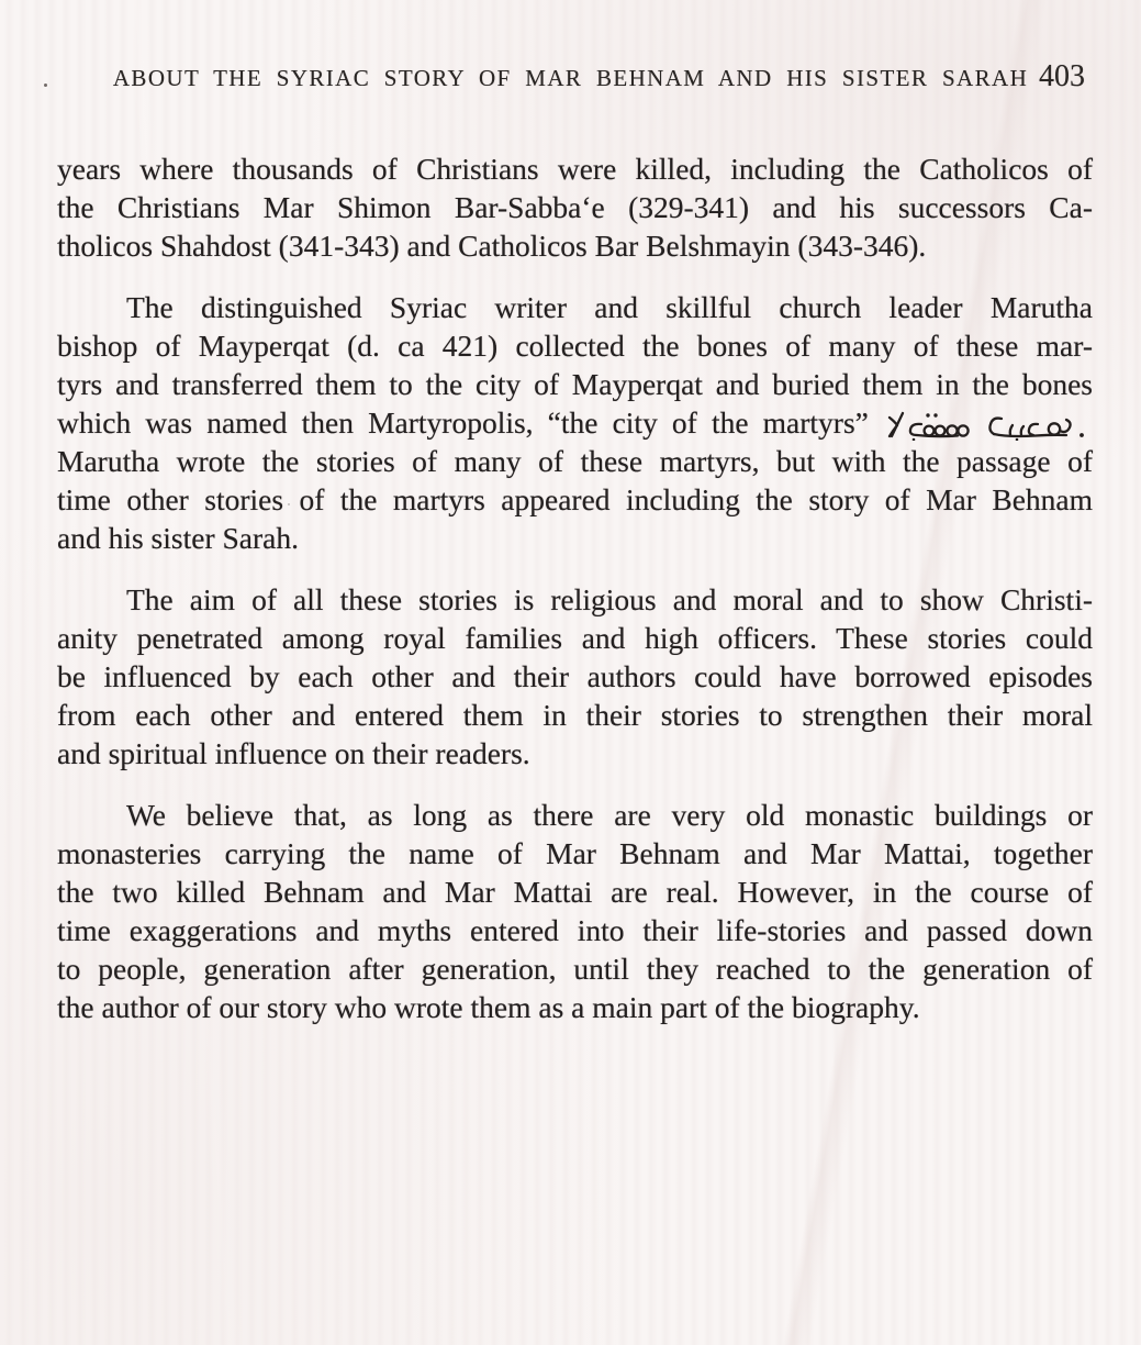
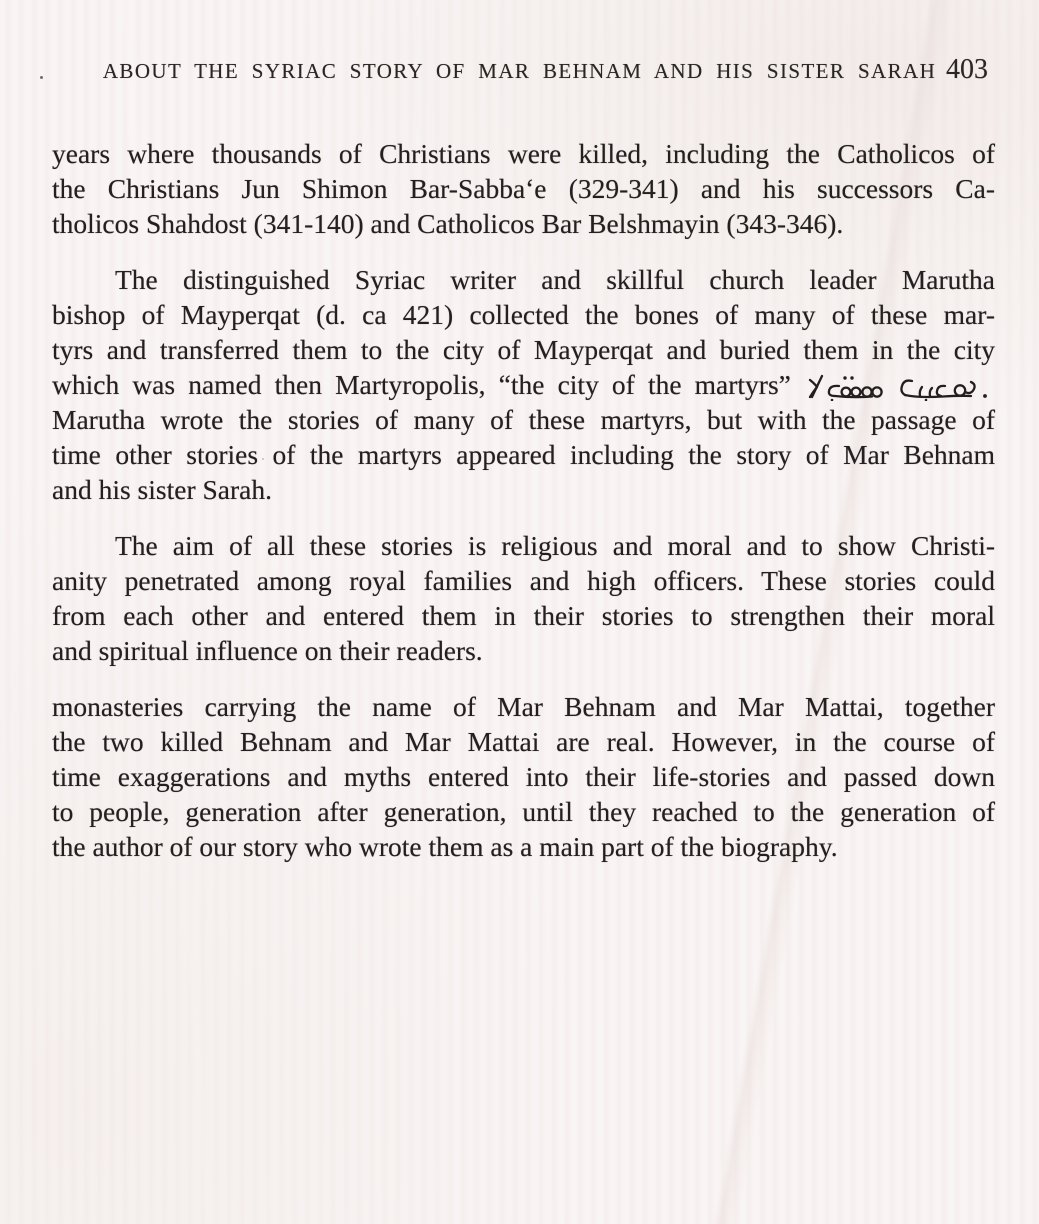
  ABOUT THE SYRIAC STORY OF MAR BEHNAM AND HIS SISTER SARAH
  403
  years where thousands of Christians were killed, including the Catholicos of
- the Christians Mar Shimon Bar-Sabba‘e (329-341) and his successors Ca-
+ the Christians Jun Shimon Bar-Sabba‘e (329-341) and his successors Ca-
- tholicos Shahdost (341-343) and Catholicos Bar Belshmayin (343-346).
+ tholicos Shahdost (341-140) and Catholicos Bar Belshmayin (343-346).
  The distinguished Syriac writer and skillful church leader Marutha
  bishop of Mayperqat (d. ca 421) collected the bones of many of these mar-
- tyrs and transferred them to the city of Mayperqat and buried them in the bones
+ tyrs and transferred them to the city of Mayperqat and buried them in the city
  which was named then Martyropolis, “the city of the martyrs”
  Marutha wrote the stories of many of these martyrs, but with the passage of
  time other stories of the martyrs appeared including the story of Mar Behnam
  and his sister Sarah.
  The aim of all these stories is religious and moral and to show Christi-
  anity penetrated among royal families and high officers. These stories could
- be influenced by each other and their authors could have borrowed episodes
  from each other and entered them in their stories to strengthen their moral
  and spiritual influence on their readers.
- We believe that, as long as there are very old monastic buildings or
  monasteries carrying the name of Mar Behnam and Mar Mattai, together
  the two killed Behnam and Mar Mattai are real. However, in the course of
  time exaggerations and myths entered into their life-stories and passed down
  to people, generation after generation, until they reached to the generation of
  the author of our story who wrote them as a main part of the biography.
